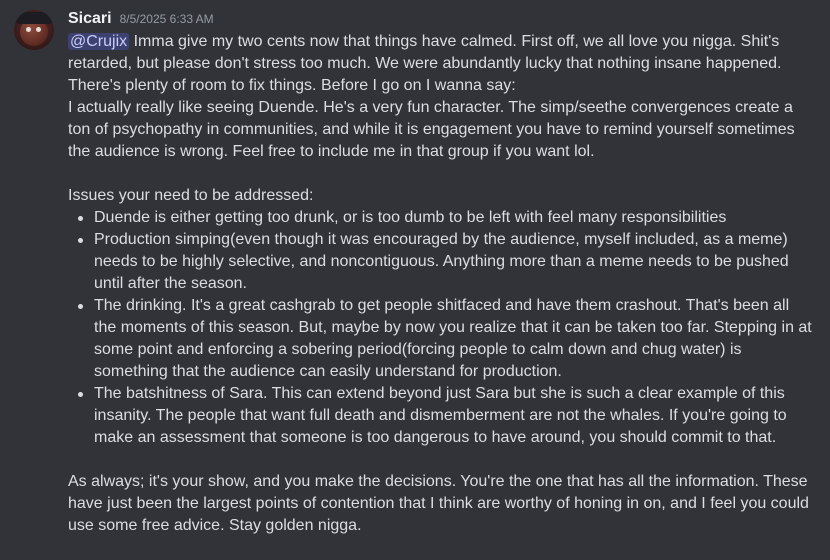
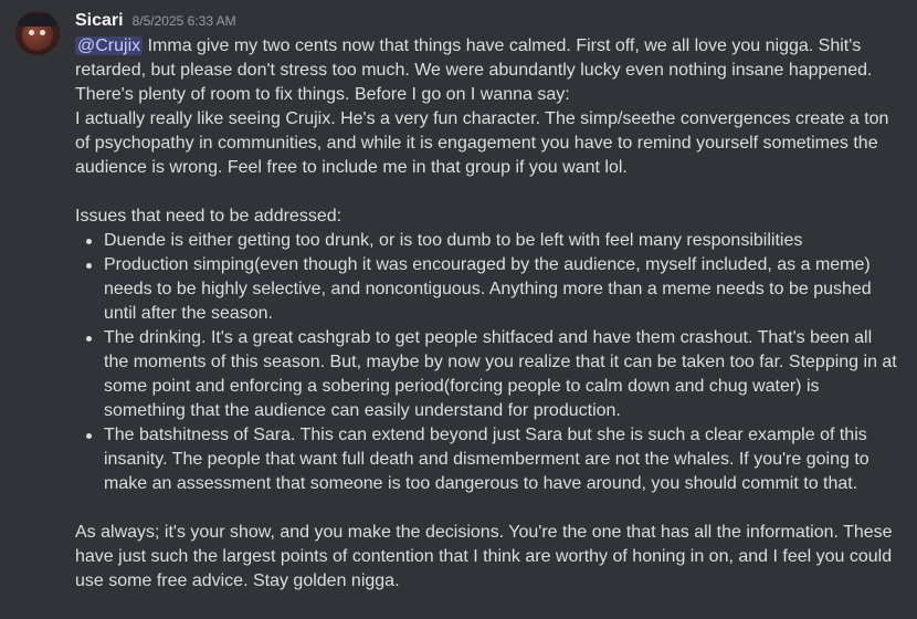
  Sicari
  8/5/2025 6:33 AM
- @Crujix Imma give my two cents now that things have calmed. First off, we all love you nigga. Shit's retarded, but please don't stress too much. We were abundantly lucky that nothing insane happened. There's plenty of room to fix things. Before I go on I wanna say:
+ @Crujix Imma give my two cents now that things have calmed. First off, we all love you nigga. Shit's retarded, but please don't stress too much. We were abundantly lucky even nothing insane happened. There's plenty of room to fix things. Before I go on I wanna say:
- I actually really like seeing Duende. He's a very fun character. The simp/seethe convergences create a ton of psychopathy in communities, and while it is engagement you have to remind yourself sometimes the audience is wrong. Feel free to include me in that group if you want lol.
+ I actually really like seeing Crujix. He's a very fun character. The simp/seethe convergences create a ton of psychopathy in communities, and while it is engagement you have to remind yourself sometimes the audience is wrong. Feel free to include me in that group if you want lol.
- Issues your need to be addressed:
+ Issues that need to be addressed:
  Duende is either getting too drunk, or is too dumb to be left with feel many responsibilities
  Production simping(even though it was encouraged by the audience, myself included, as a meme) needs to be highly selective, and noncontiguous. Anything more than a meme needs to be pushed until after the season.
  The drinking. It's a great cashgrab to get people shitfaced and have them crashout. That's been all the moments of this season. But, maybe by now you realize that it can be taken too far. Stepping in at some point and enforcing a sobering period(forcing people to calm down and chug water) is something that the audience can easily understand for production.
  The batshitness of Sara. This can extend beyond just Sara but she is such a clear example of this insanity. The people that want full death and dismemberment are not the whales. If you're going to make an assessment that someone is too dangerous to have around, you should commit to that.
- As always; it's your show, and you make the decisions. You're the one that has all the information. These have just been the largest points of contention that I think are worthy of honing in on, and I feel you could use some free advice. Stay golden nigga.
+ As always; it's your show, and you make the decisions. You're the one that has all the information. These have just such the largest points of contention that I think are worthy of honing in on, and I feel you could use some free advice. Stay golden nigga.
